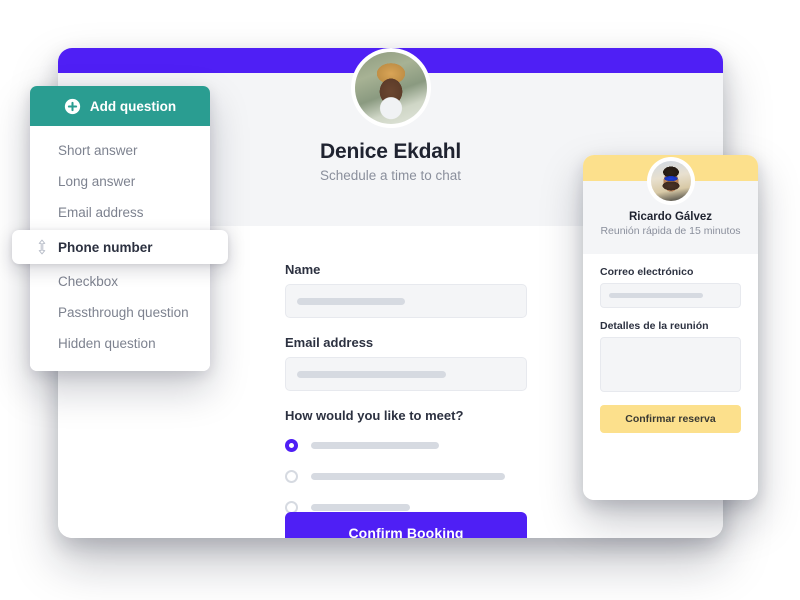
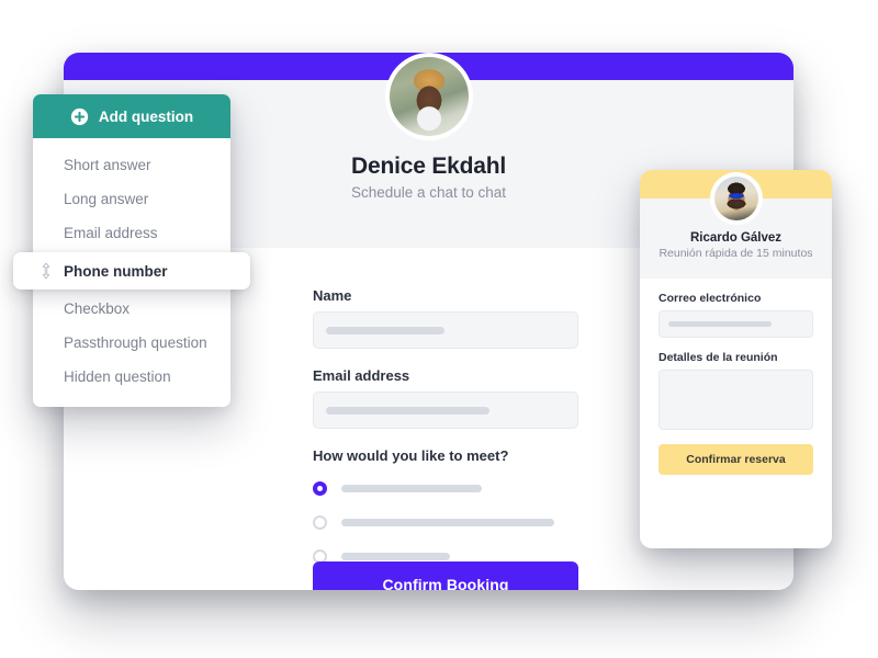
  Denice Ekdahl
- Schedule a time to chat
+ Schedule a chat to chat
  Name
  Email address
  How would you like to meet?
  Confirm Booking
  Add question
  Short answer
  Long answer
  Email address
  Phone number
  Checkbox
  Passthrough question
  Hidden question
  Ricardo Gálvez
  Reunión rápida de 15 minutos
  Correo electrónico
  Detalles de la reunión
  Confirmar reserva
